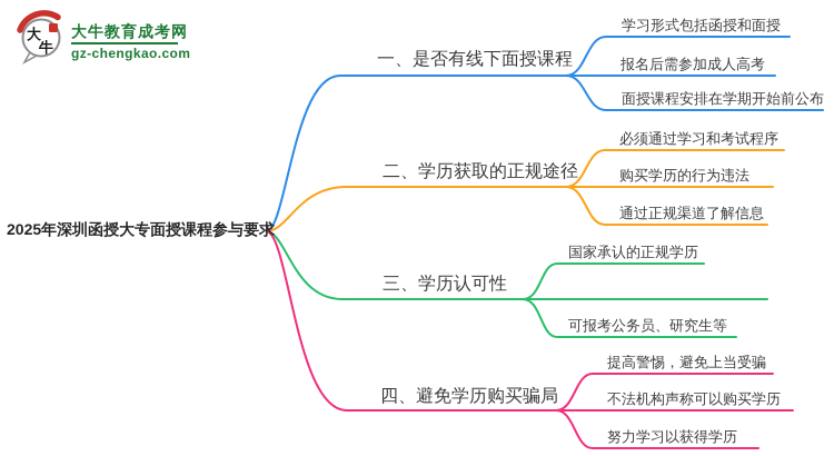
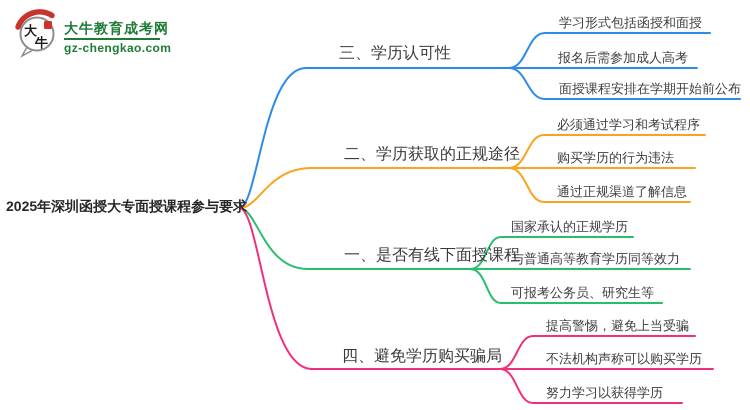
  大
  牛
  大牛教育成考网
  gz-chengkao.com
  2025年深圳函授大专面授课程参与要求
- 一、是否有线下面授课程
+ 三、学历认可性
  二、学历获取的正规途径
- 三、学历认可性
+ 一、是否有线下面授课程
  四、避免学历购买骗局
  学习形式包括函授和面授
  报名后需参加成人高考
  面授课程安排在学期开始前公布
  必须通过学习和考试程序
  购买学历的行为违法
  通过正规渠道了解信息
  国家承认的正规学历
+ 与普通高等教育学历同等效力
  可报考公务员、研究生等
  提高警惕，避免上当受骗
  不法机构声称可以购买学历
  努力学习以获得学历
